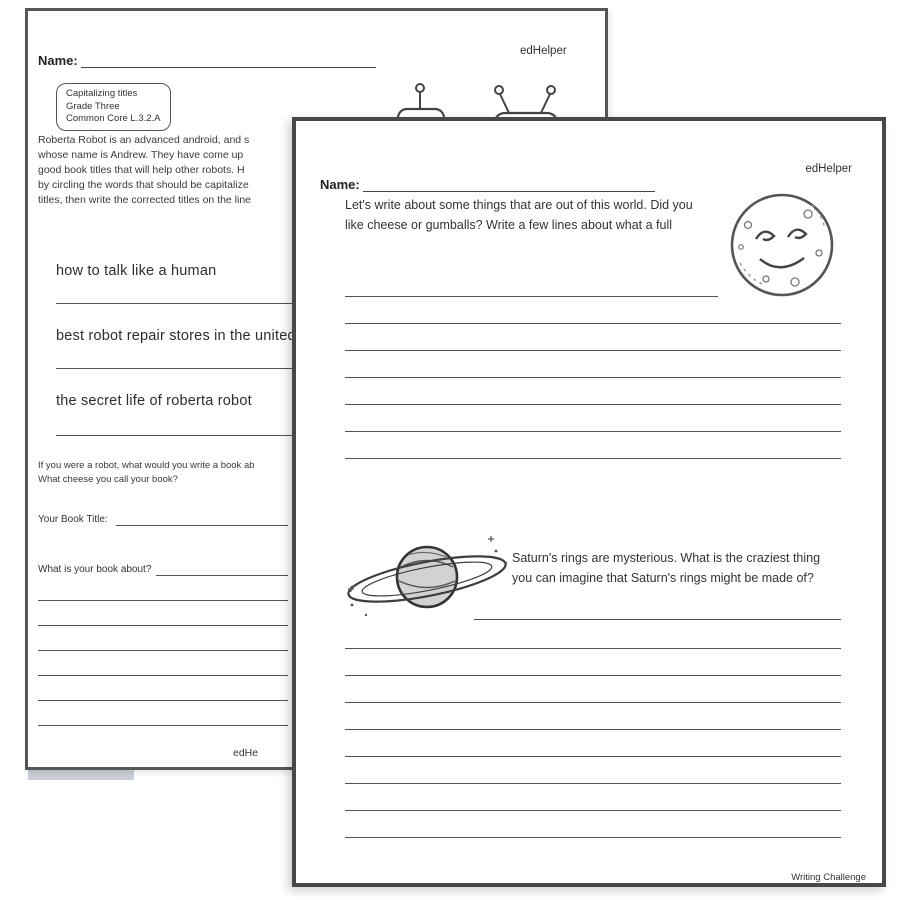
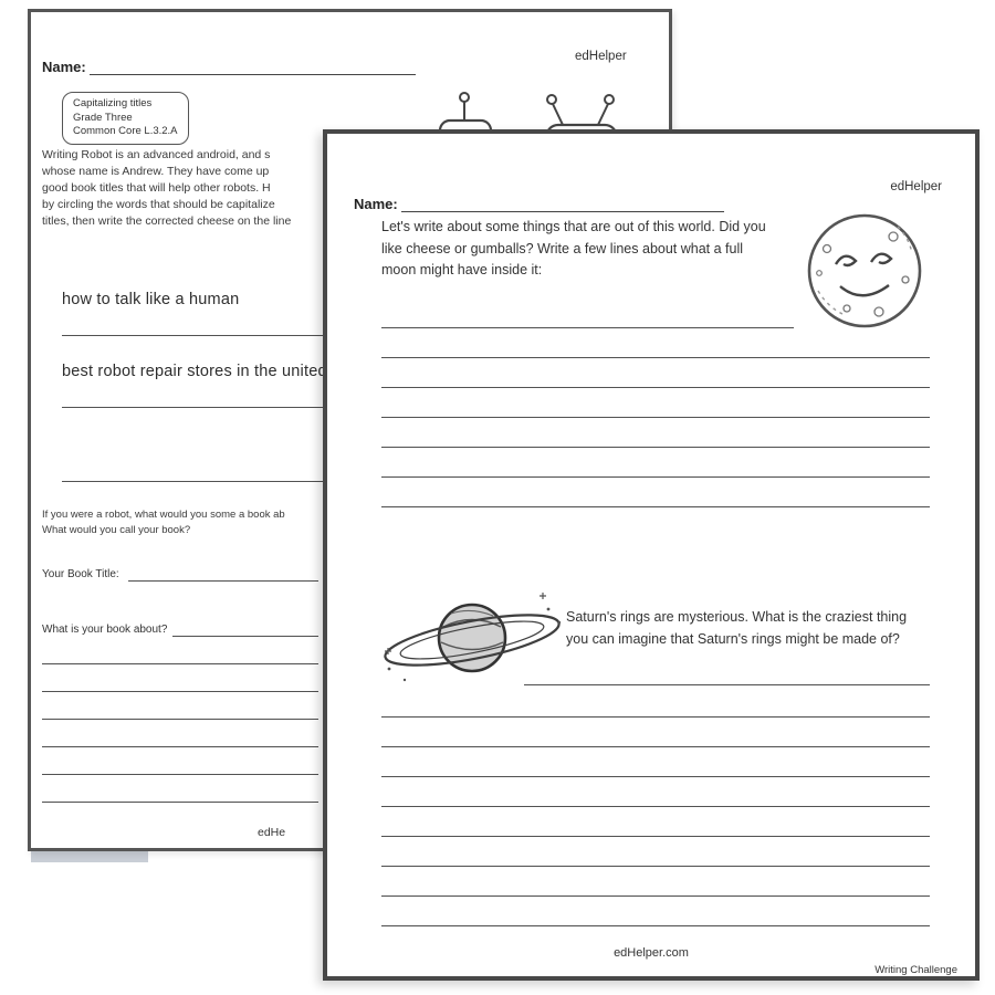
  edHelper
  Name:
  Capitalizing titles
  Grade Three
  Common Core L.3.2.A
- Roberta Robot is an advanced android, and s
+ Writing Robot is an advanced android, and s
  whose name is Andrew. They have come up
  good book titles that will help other robots. H
  by circling the words that should be capitalize
- titles, then write the corrected titles on the line
+ titles, then write the corrected cheese on the line
  how to talk like a human
  best robot repair stores in the unite
- the secret life of roberta robot
- If you were a robot, what would you write a book ab
+ If you were a robot, what would you some a book ab
- What cheese you call your book?
+ What would you call your book?
  Your Book Title:
  What is your book about?
  edHe
  edHelper
  Name:
  Let's write about some things that are out of this world. Did you
  like cheese or gumballs? Write a few lines about what a full
+ moon might have inside it:
  Saturn's rings are mysterious. What is the craziest thing
  you can imagine that Saturn's rings might be made of?
+ edHelper.com
  Writing Challenge
